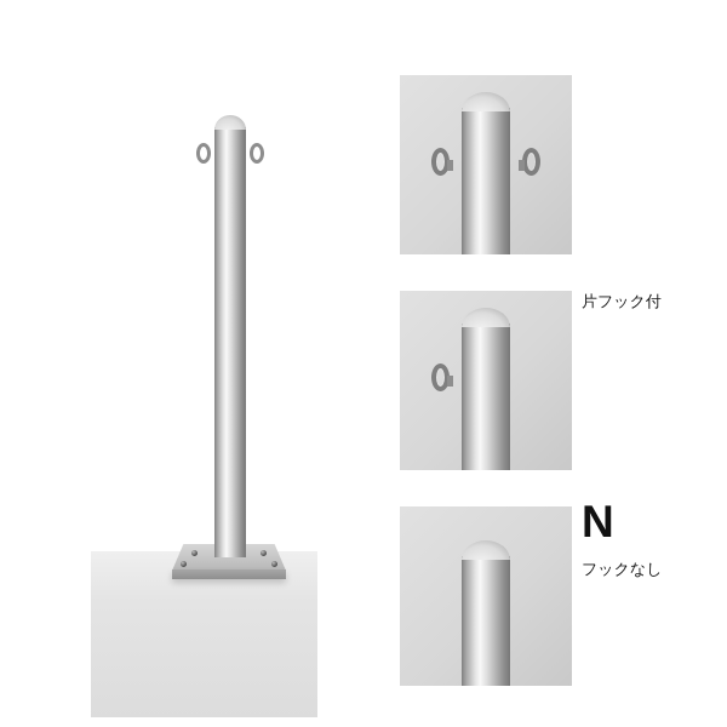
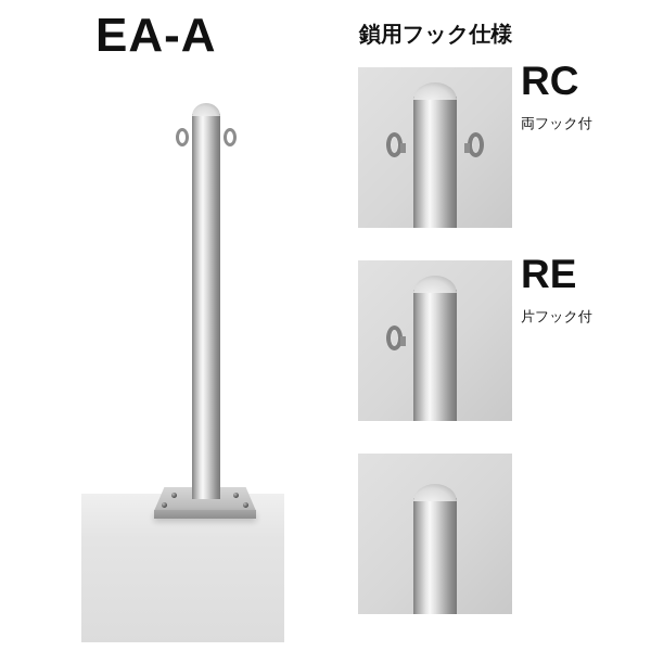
+ EA-A
+ 鎖用フック仕様
+ RC
+ 両フック付
+ RE
  片フック付
- N
- フックなし
